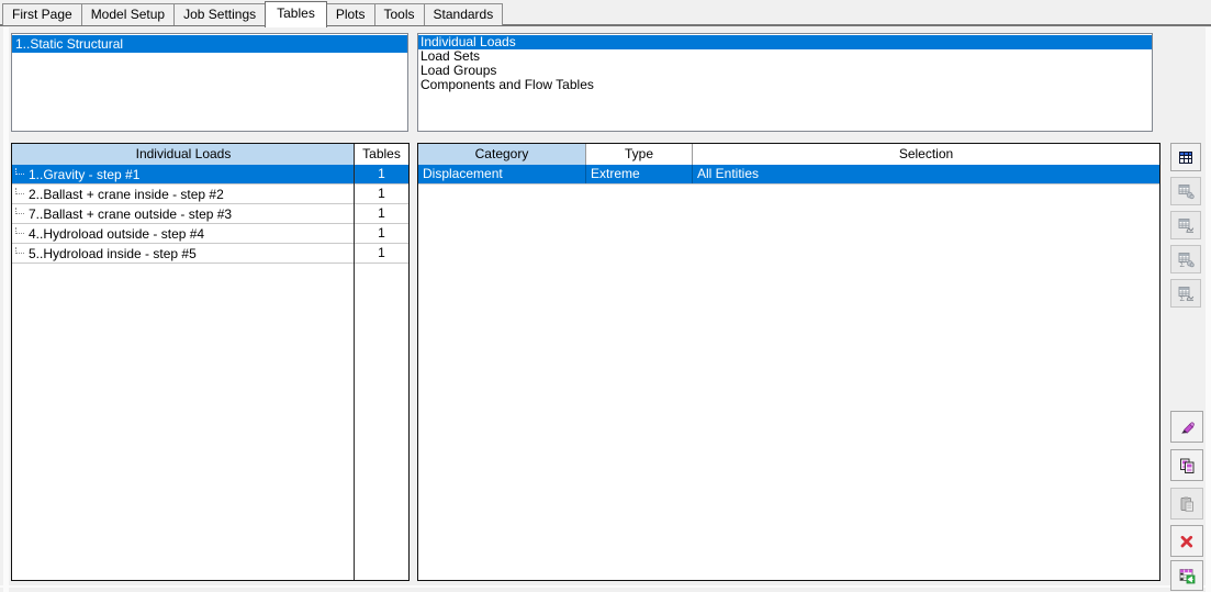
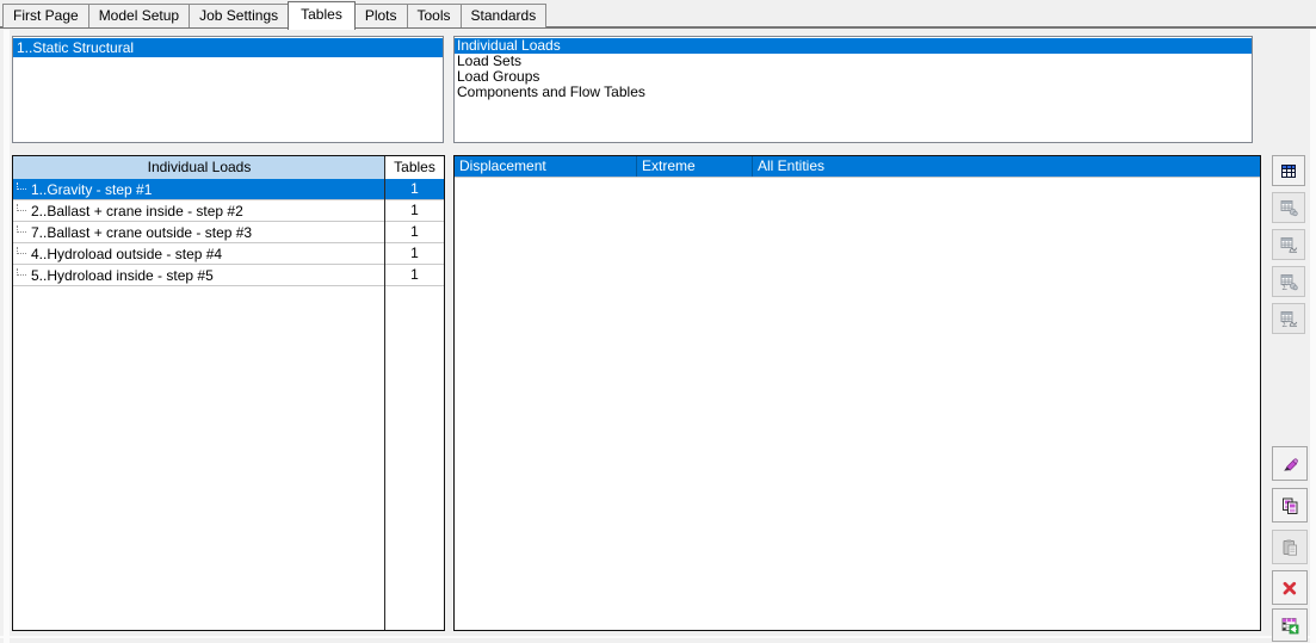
  First Page
  Model Setup
  Job Settings
  Tables
  Plots
  Tools
  Standards
  1..Static Structural
  Individual Loads
  Load Sets
  Load Groups
  Components and Flow Tables
  Individual Loads
  Tables
  1..Gravity - step #1
  1
  2..Ballast + crane inside - step #2
  1
  7..Ballast + crane outside - step #3
  1
  4..Hydroload outside - step #4
  1
  5..Hydroload inside - step #5
  1
- Category
- Type
- Selection
  Displacement
  Extreme
  All Entities
  Σ
  Σ
